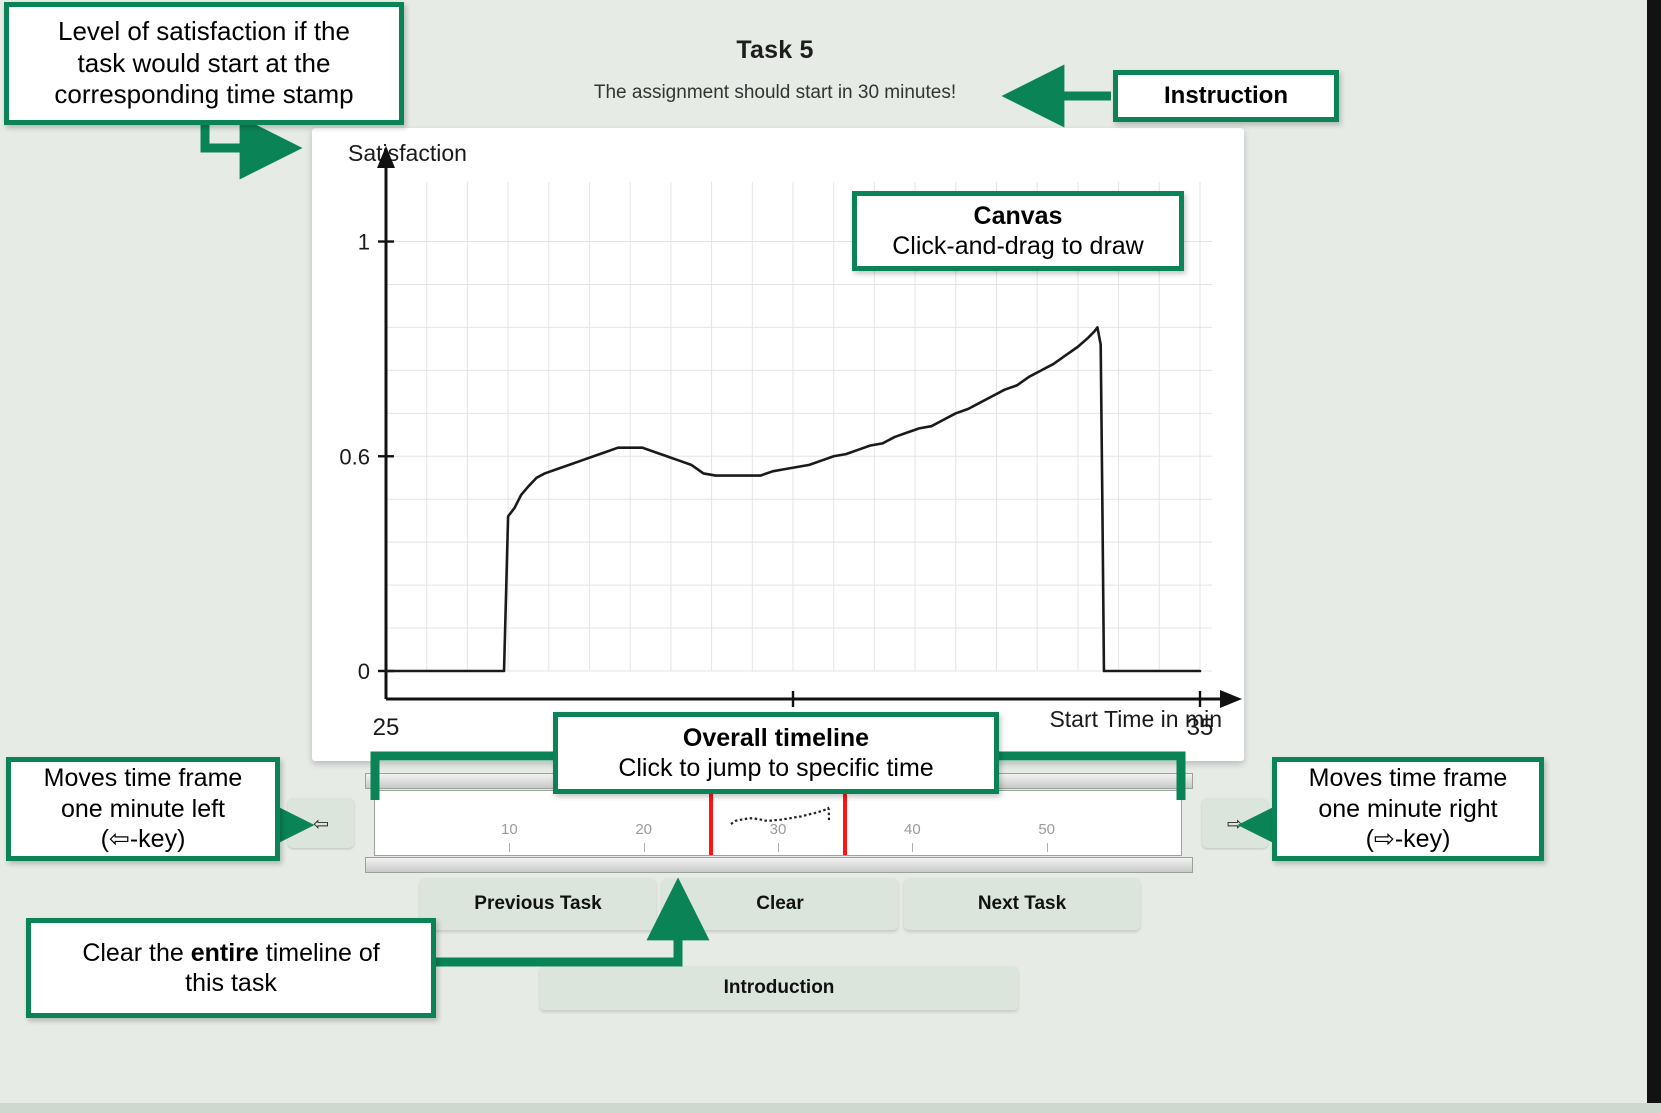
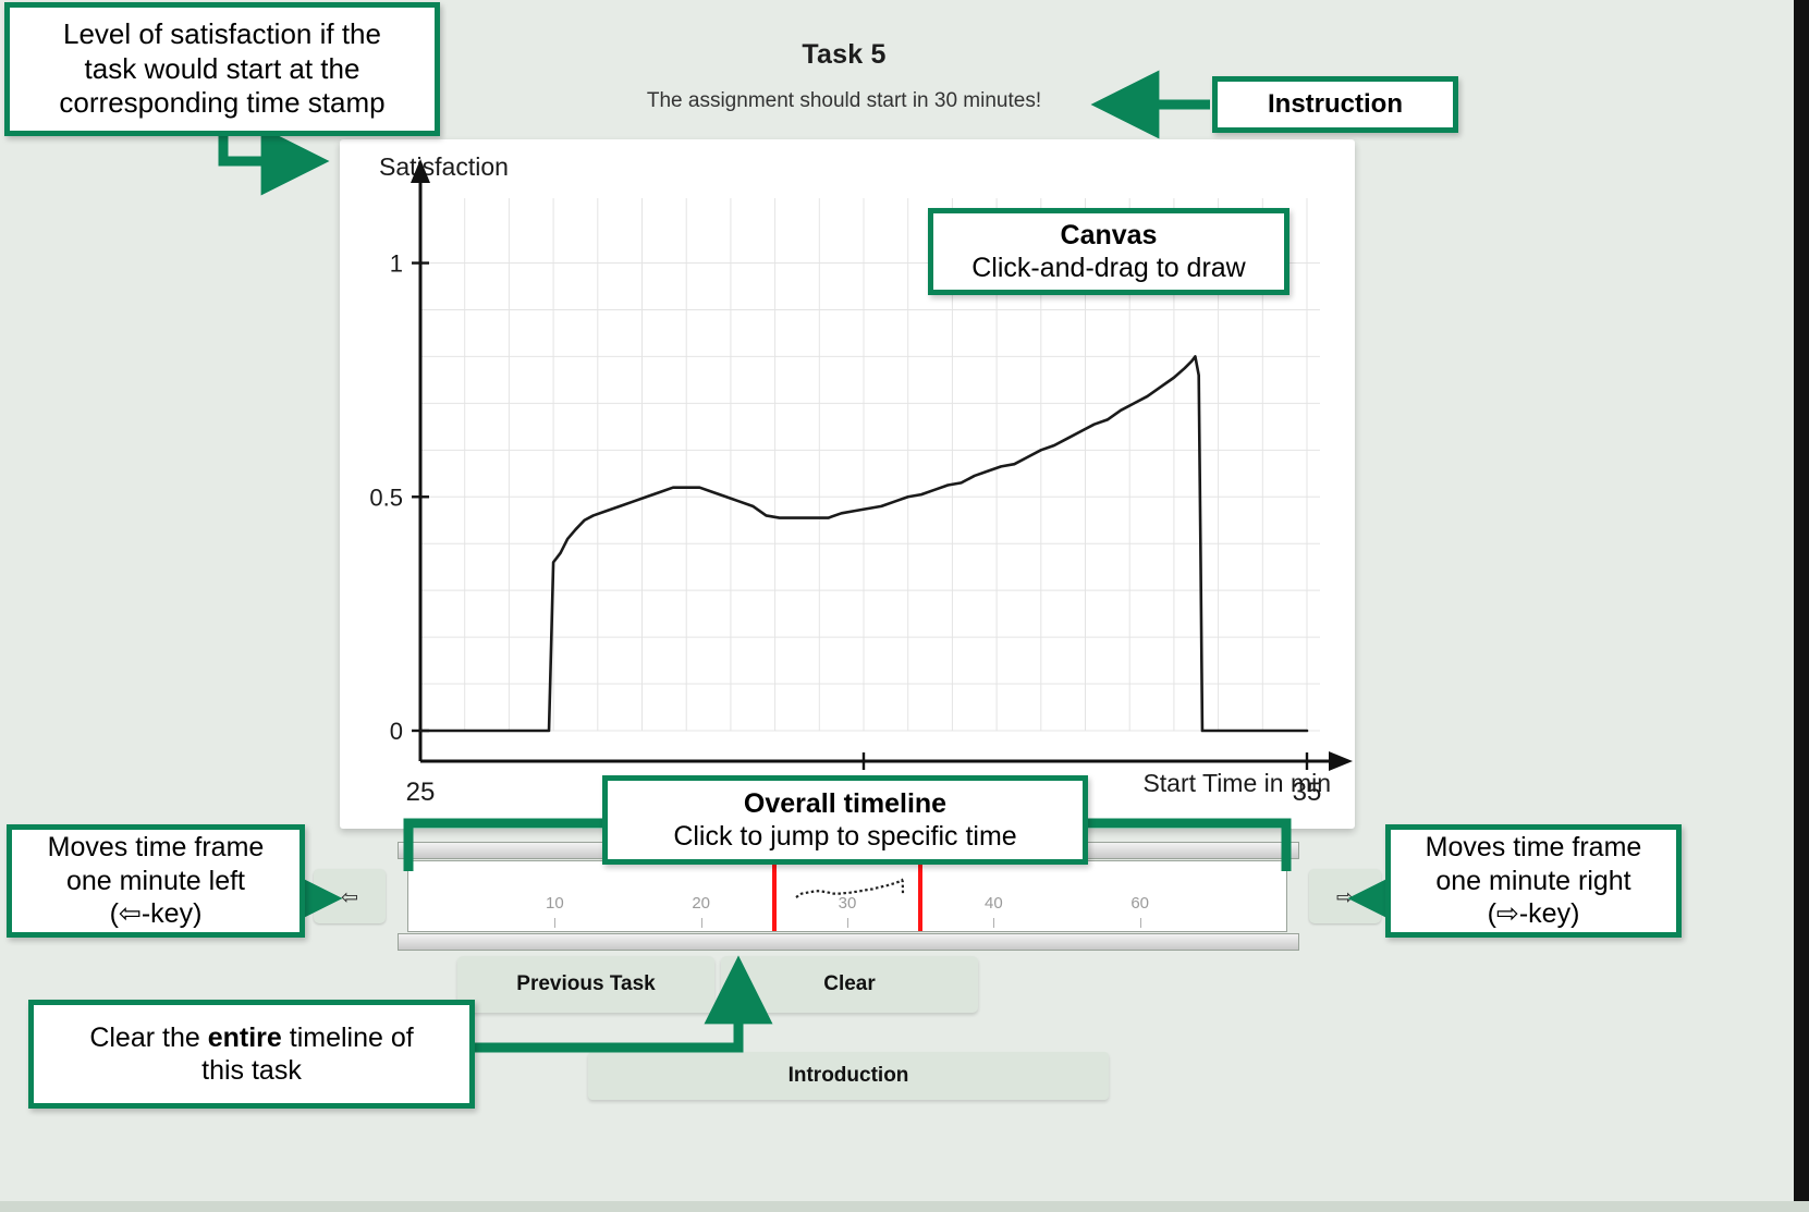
  Task 5
  The assignment should start in 30 minutes!
  Satsfaction
  Start Time in min
  0
- 0.6
+ 0.5
  1
  25
  35
  ⇦
  ⇨
  10
  20
  30
  40
- 50
+ 60
  Previous Task
  Clear
- Next Task
  Introduction
  Level of satisfaction if the
  task would start at the
  corresponding time stamp
  Instruction
  Canvas
  Click-and-drag to draw
  Overall timeline
  Click to jump to specific time
  Moves time frame
  one minute left
  (⇦-key)
  Moves time frame
  one minute right
  (⇨-key)
  Clear the entire timeline of
  this task
